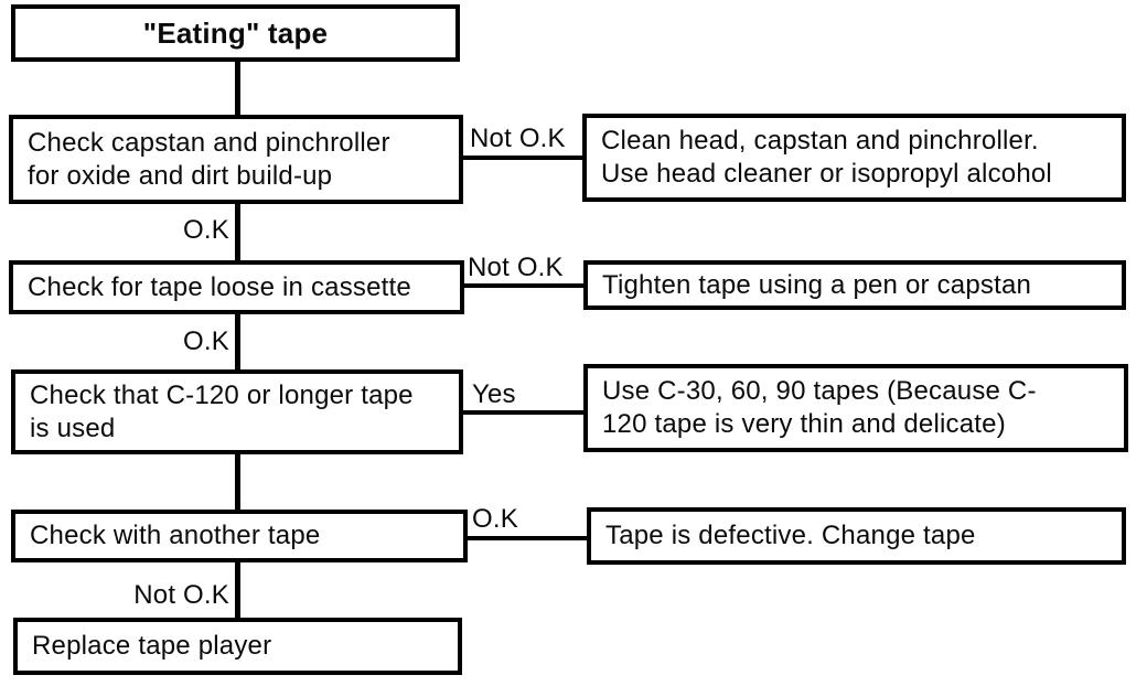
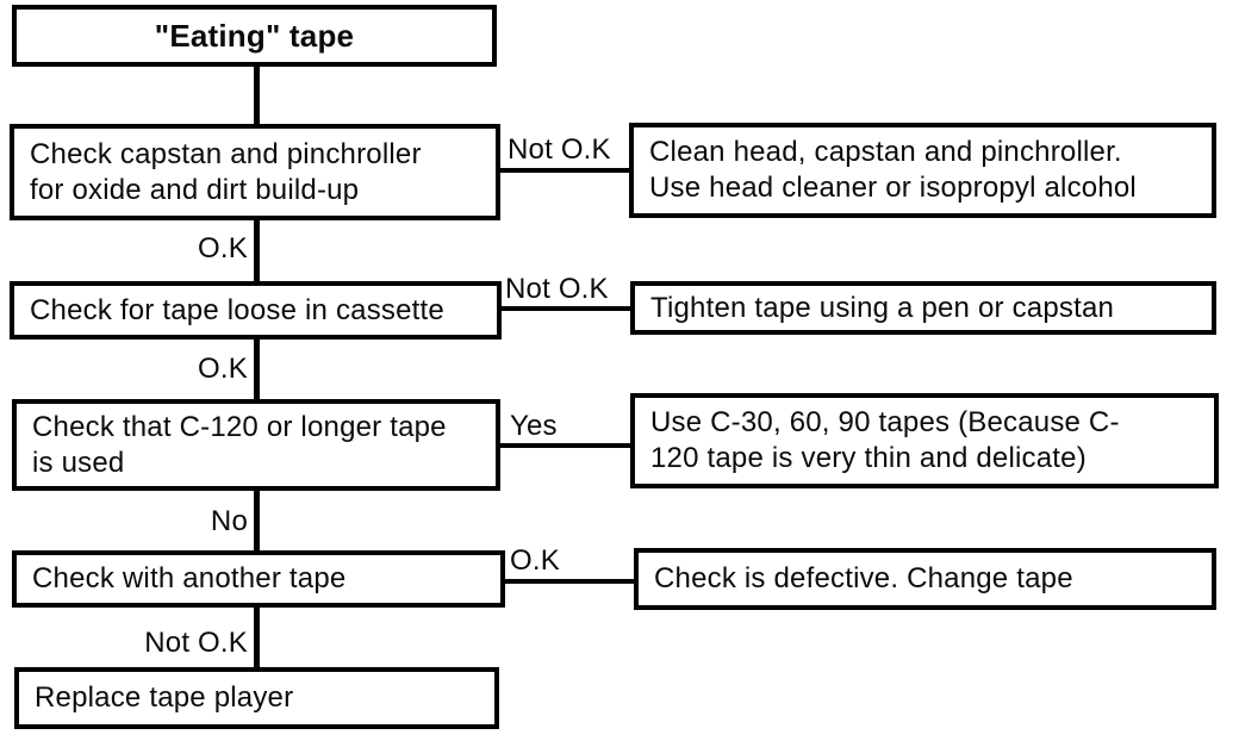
  "Eating" tape
  Check capstan and pinchroller
  for oxide and dirt build-up
  Not O.K
  Clean head, capstan and pinchroller.
  Use head cleaner or isopropyl alcohol
  O.K
  Check for tape loose in cassette
  Not O.K
  Tighten tape using a pen or capstan
  O.K
  Check that C-120 or longer tape
  is used
  Yes
  Use C-30, 60, 90 tapes (Because C-
  120 tape is very thin and delicate)
+ No
  Check with another tape
  O.K
- Tape is defective. Change tape
+ Check is defective. Change tape
  Not O.K
  Replace tape player
